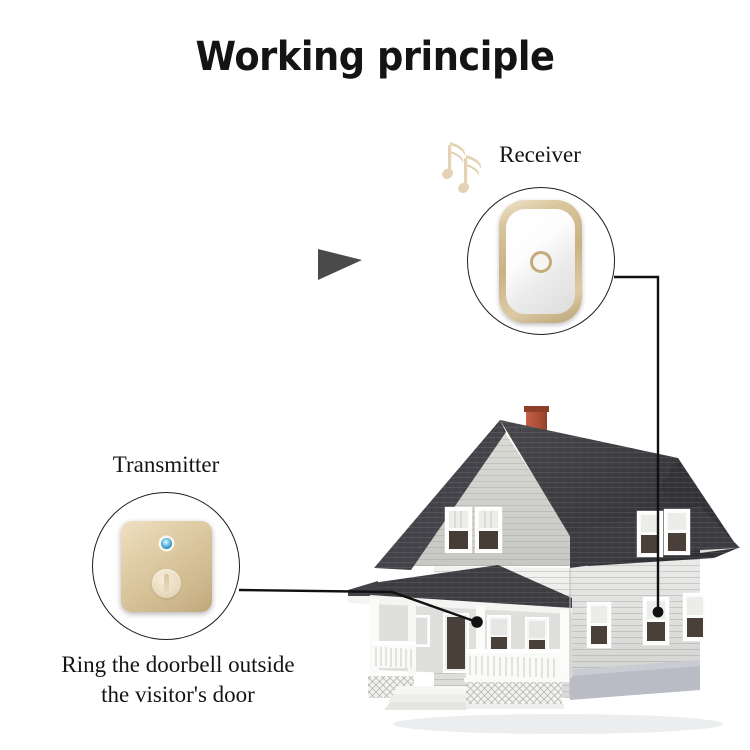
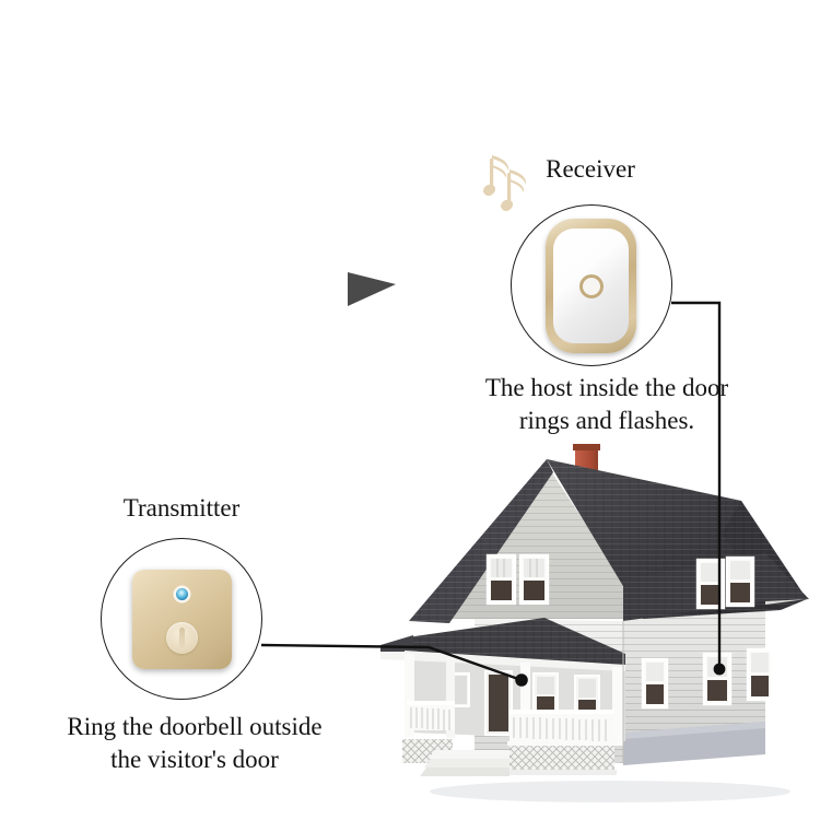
- Working principle
  Receiver
+ The host inside the door
+ rings and flashes.
  Transmitter
  Ring the doorbell outside
  the visitor's door
